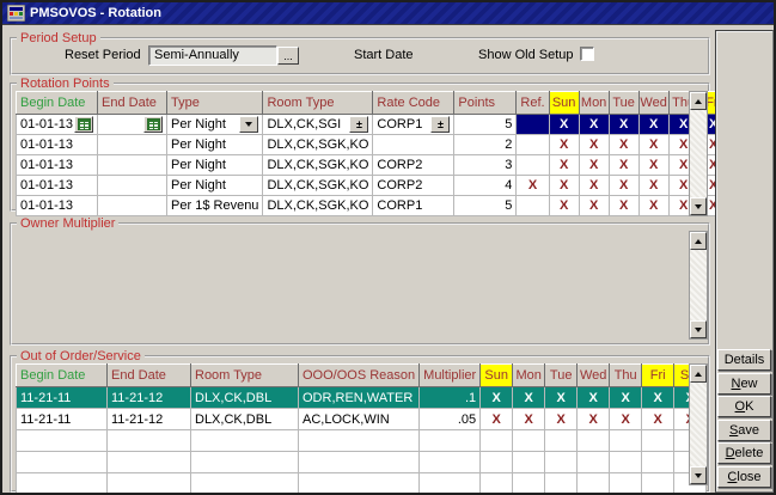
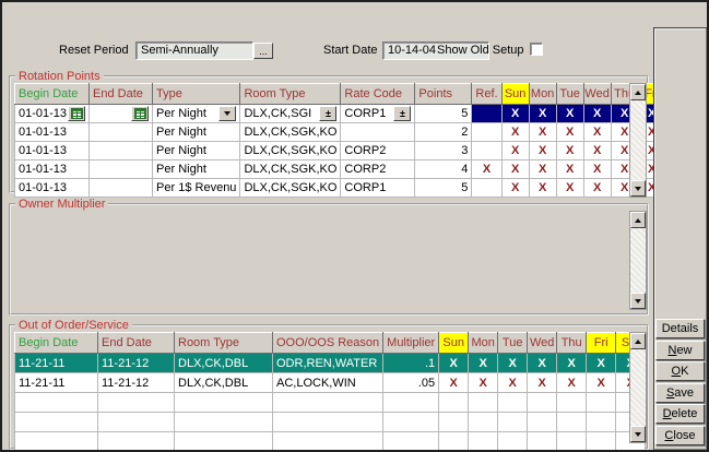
- PMSOVOS - Rotation
- Period Setup
  Reset Period
  Semi-Annually
  ...
  Start Date
+ 10-14-04
  Show Old Setup
  Rotation Points
  Begin Date	End Date	Type	Room Type	Rate Code	Points	Ref.	Sun	Mon	Tue	Wed	Th	F
  01-01-13		Per Night	DLX,CK,SGI ±	CORP1 ±	5		X	X	X	X	X	X
  01-01-13		Per Night	DLX,CK,SGK,KO		2		X	X	X	X	X	X
  01-01-13		Per Night	DLX,CK,SGK,KO	CORP2	3		X	X	X	X	X	X
  01-01-13		Per Night	DLX,CK,SGK,KO	CORP2	4	X	X	X	X	X	X	X
  01-01-13		Per 1$ Revenu	DLX,CK,SGK,KO	CORP1	5		X	X	X	X	X	X
  Owner Multiplier
  Out of Order/Service
  Begin Date	End Date	Room Type	OOO/OOS Reason	Multiplier	Sun	Mon	Tue	Wed	Thu	Fri	S
  11-21-11	11-21-12	DLX,CK,DBL	ODR,REN,WATER	.1	X	X	X	X	X	X
  11-21-11	11-21-12	DLX,CK,DBL	AC,LOCK,WIN	.05	X	X	X	X	X	X
  Details
  New
  OK
  Save
  Delete
  Close
